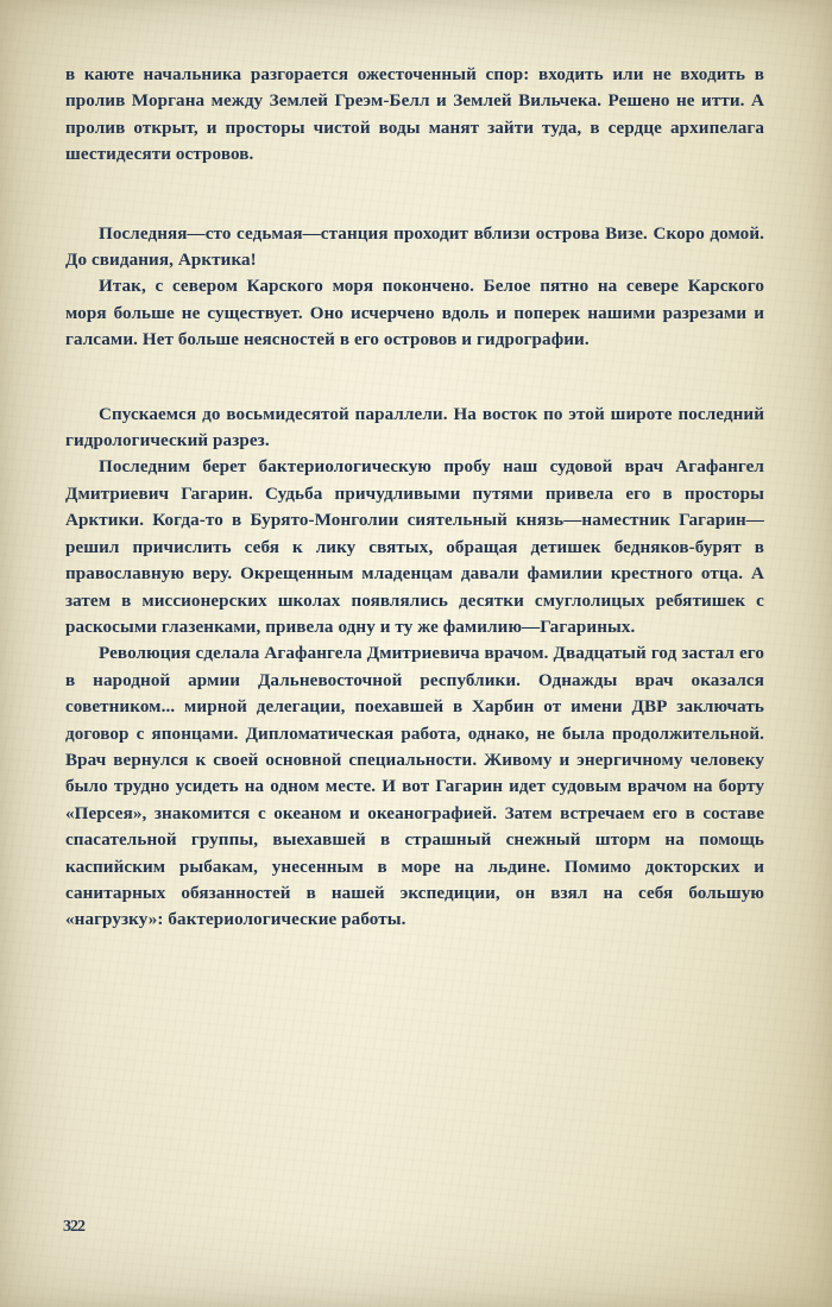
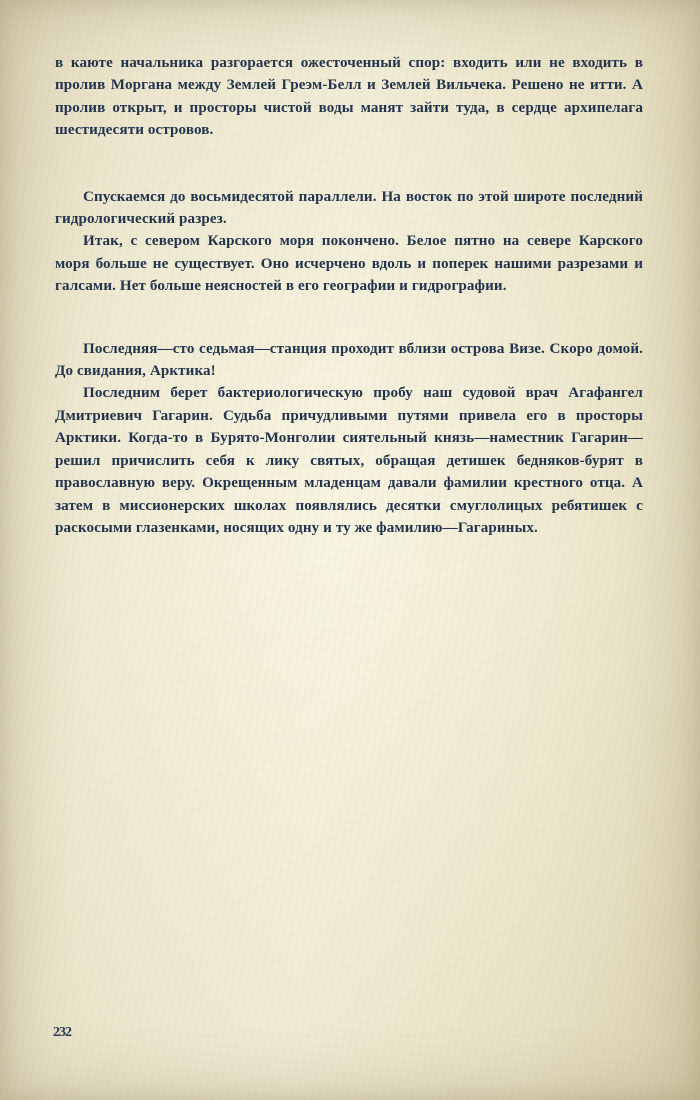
  в каюте начальника разгорается ожесточенный спор: входить или не входить в пролив Моргана между Землей Греэм-Белл и Землей Вильчека. Решено не итти. А пролив открыт, и просторы чистой воды манят зайти туда, в сердце архипелага шестидесяти островов.
- Последняя—сто седьмая—станция проходит вблизи острова Визе. Скоро домой. До свидания, Арктика!
+ Спускаемся до восьмидесятой параллели. На восток по этой широте последний гидрологический разрез.
- Итак, с севером Карского моря покончено. Белое пятно на севере Карского моря больше не существует. Оно исчерчено вдоль и поперек нашими разрезами и галсами. Нет больше неясностей в его островов и гидрографии.
+ Итак, с севером Карского моря покончено. Белое пятно на севере Карского моря больше не существует. Оно исчерчено вдоль и поперек нашими разрезами и галсами. Нет больше неясностей в его географии и гидрографии.
- Спускаемся до восьмидесятой параллели. На восток по этой широте последний гидрологический разрез.
+ Последняя—сто седьмая—станция проходит вблизи острова Визе. Скоро домой. До свидания, Арктика!
- Последним берет бактериологическую пробу наш судовой врач Агафангел Дмитриевич Гагарин. Судьба причудливыми путями привела его в просторы Арктики. Когда-то в Бурято-Монголии сиятельный князь—наместник Гагарин—решил причислить себя к лику святых, обращая детишек бедняков-бурят в православную веру. Окрещенным младенцам давали фамилии крестного отца. А затем в миссионерских школах появлялись десятки смуглолицых ребятишек с раскосыми глазенками, привела одну и ту же фамилию—Гагариных.
+ Последним берет бактериологическую пробу наш судовой врач Агафангел Дмитриевич Гагарин. Судьба причудливыми путями привела его в просторы Арктики. Когда-то в Бурято-Монголии сиятельный князь—наместник Гагарин—решил причислить себя к лику святых, обращая детишек бедняков-бурят в православную веру. Окрещенным младенцам давали фамилии крестного отца. А затем в миссионерских школах появлялись десятки смуглолицых ребятишек с раскосыми глазенками, носящих одну и ту же фамилию—Гагариных.
- Революция сделала Агафангела Дмитриевича врачом. Двадцатый год застал его в народной армии Дальневосточной республики. Однажды врач оказался советником... мирной делегации, поехавшей в Харбин от имени ДВР заключать договор с японцами. Дипломатическая работа, однако, не была продолжительной. Врач вернулся к своей основной специальности. Живому и энергичному человеку было трудно усидеть на одном месте. И вот Гагарин идет судовым врачом на борту «Персея», знакомится с океаном и океанографией. Затем встречаем его в составе спасательной группы, выехавшей в страшный снежный шторм на помощь каспийским рыбакам, унесенным в море на льдине. Помимо докторских и санитарных обязанностей в нашей экспедиции, он взял на себя большую «нагрузку»: бактериологические работы.
- 322
+ 232
